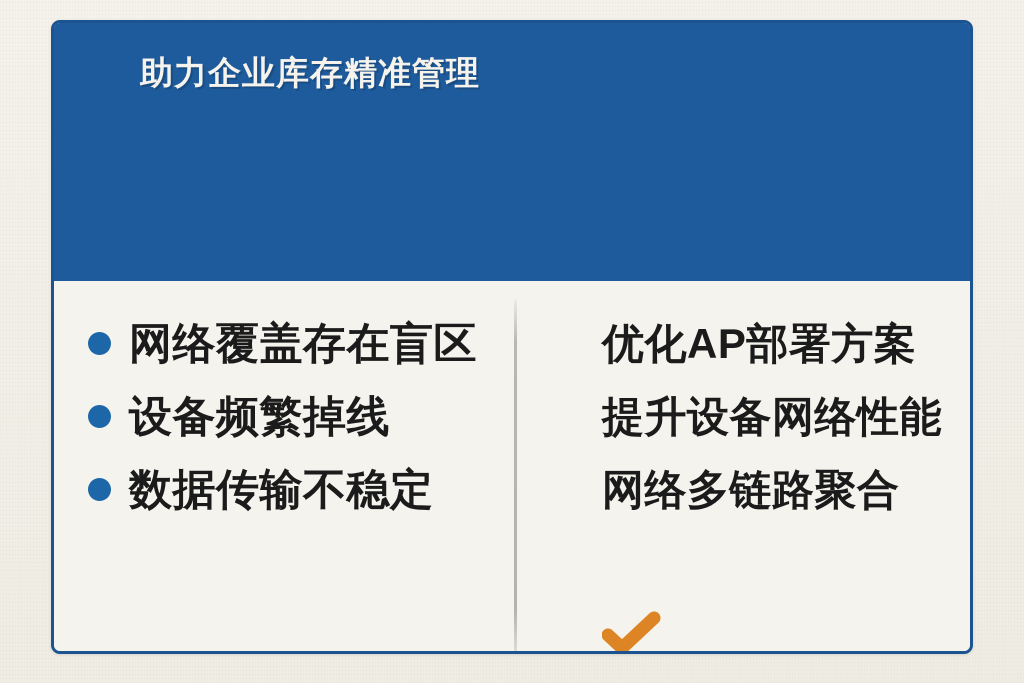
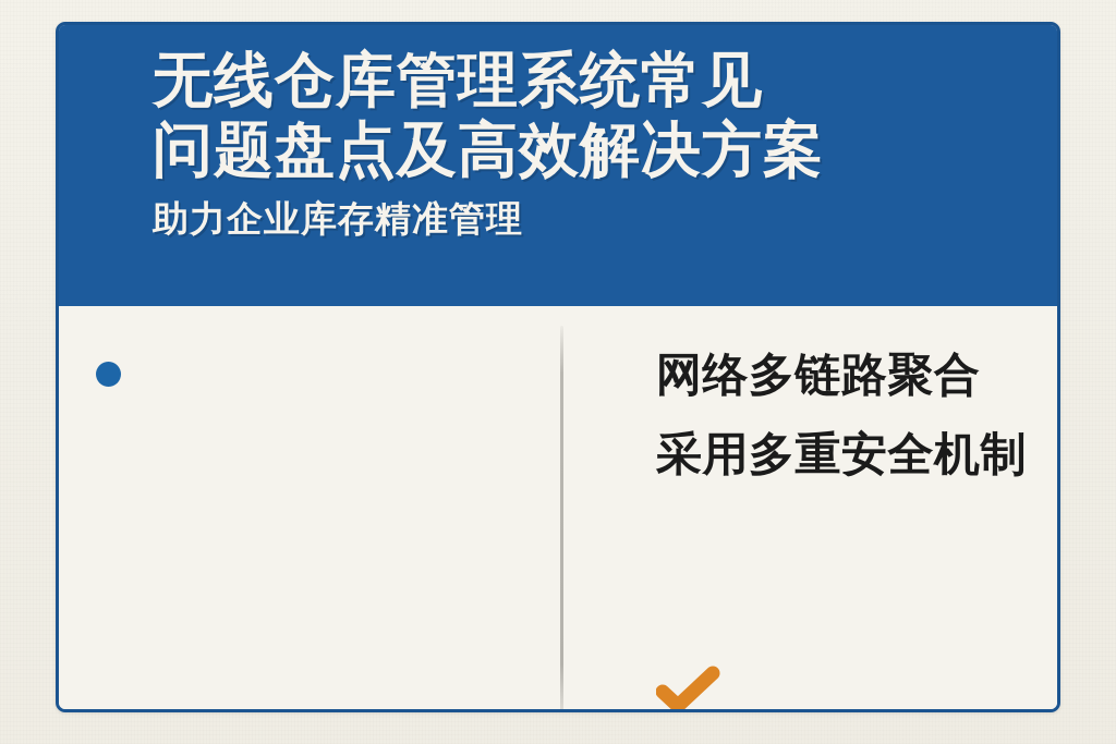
+ 无线仓库管理系统常见
+ 问题盘点及高效解决方案
  助力企业库存精准管理
- 网络覆盖存在盲区
- 设备频繁掉线
- 数据传输不稳定
- 优化AP部署方案
- 提升设备网络性能
  网络多链路聚合
+ 采用多重安全机制
